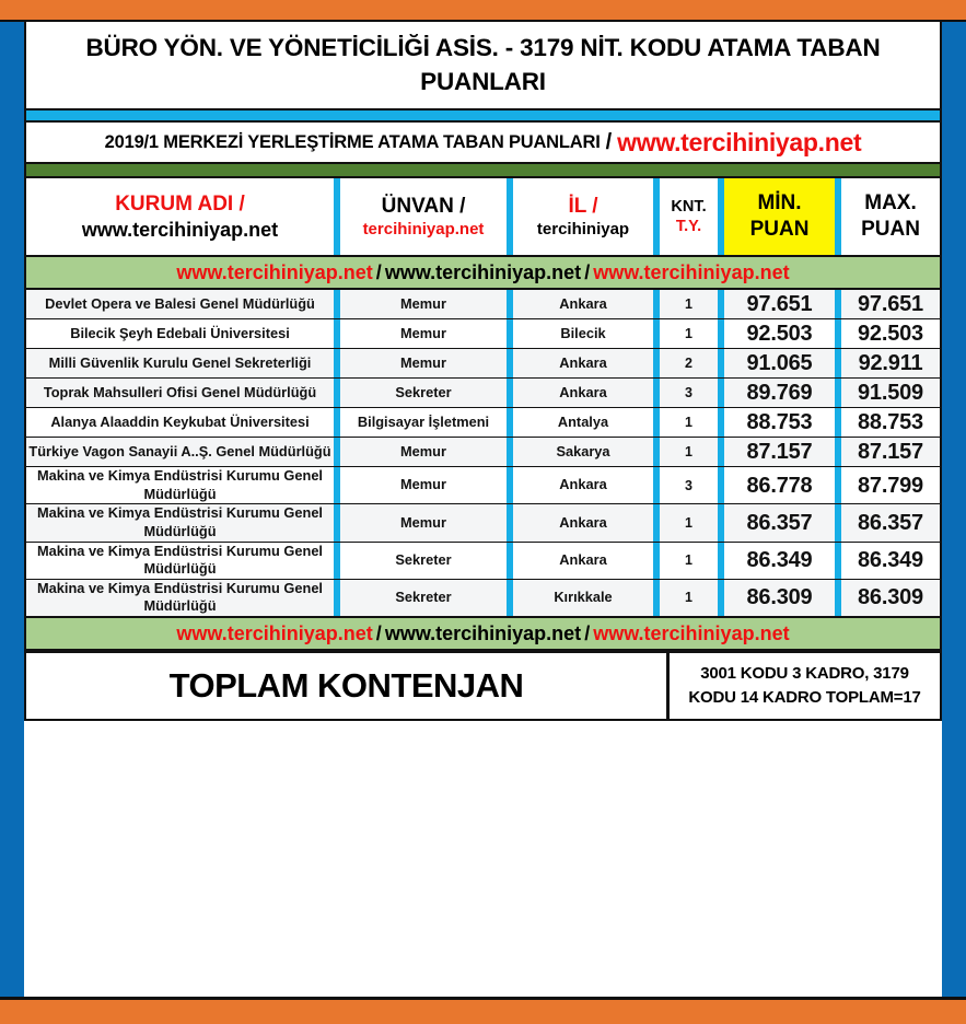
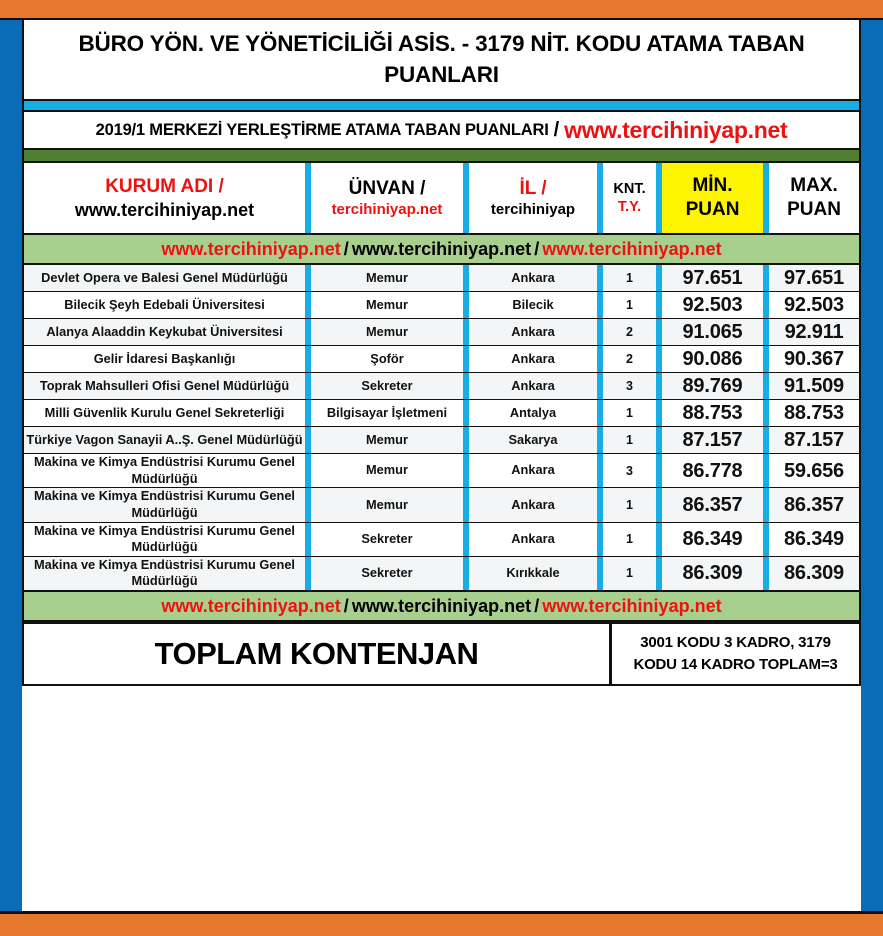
  BÜRO YÖN. VE YÖNETİCİLİĞİ ASİS. - 3179 NİT. KODU ATAMA TABAN
  PUANLARI
  2019/1 MERKEZİ YERLEŞTİRME ATAMA TABAN PUANLARI
  /
  www.tercihiniyap.net
  KURUM ADI / www.tercihiniyap.net		ÜNVAN / tercihiniyap.net		İL / tercihiniyap		KNT. T.Y.		MİN. PUAN		MAX. PUAN
  www.tercihiniyap.net / www.tercihiniyap.net / www.tercihiniyap.net
  Devlet Opera ve Balesi Genel Müdürlüğü		Memur		Ankara		1		97.651		97.651
  Bilecik Şeyh Edebali Üniversitesi		Memur		Bilecik		1		92.503		92.503
- Milli Güvenlik Kurulu Genel Sekreterliği		Memur		Ankara		2		91.065		92.911
+ Alanya Alaaddin Keykubat Üniversitesi		Memur		Ankara		2		91.065		92.911
+ Gelir İdaresi Başkanlığı		Şoför		Ankara		2		90.086		90.367
  Toprak Mahsulleri Ofisi Genel Müdürlüğü		Sekreter		Ankara		3		89.769		91.509
- Alanya Alaaddin Keykubat Üniversitesi		Bilgisayar İşletmeni		Antalya		1		88.753		88.753
+ Milli Güvenlik Kurulu Genel Sekreterliği		Bilgisayar İşletmeni		Antalya		1		88.753		88.753
  Türkiye Vagon Sanayii A..Ş. Genel Müdürlüğü		Memur		Sakarya		1		87.157		87.157
- Makina ve Kimya Endüstrisi Kurumu Genel Müdürlüğü		Memur		Ankara		3		86.778		87.799
+ Makina ve Kimya Endüstrisi Kurumu Genel Müdürlüğü		Memur		Ankara		3		86.778		59.656
  Makina ve Kimya Endüstrisi Kurumu Genel Müdürlüğü		Memur		Ankara		1		86.357		86.357
  Makina ve Kimya Endüstrisi Kurumu Genel Müdürlüğü		Sekreter		Ankara		1		86.349		86.349
  Makina ve Kimya Endüstrisi Kurumu Genel Müdürlüğü		Sekreter		Kırıkkale		1		86.309		86.309
  www.tercihiniyap.net / www.tercihiniyap.net / www.tercihiniyap.net
  TOPLAM KONTENJAN
  3001 KODU 3 KADRO, 3179
- KODU 14 KADRO TOPLAM=17
+ KODU 14 KADRO TOPLAM=3
